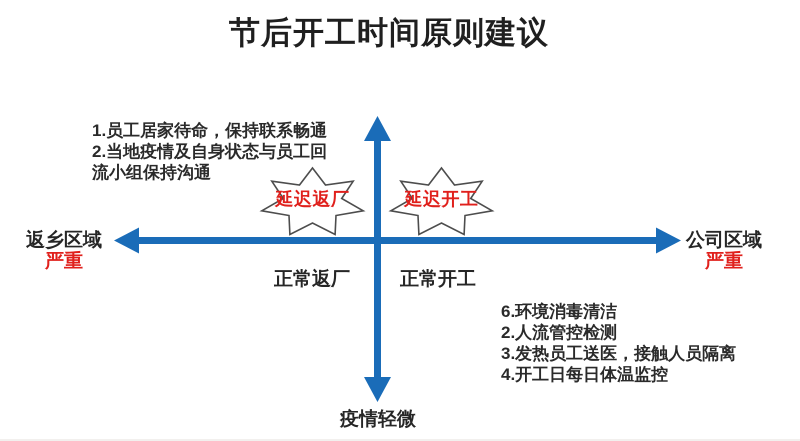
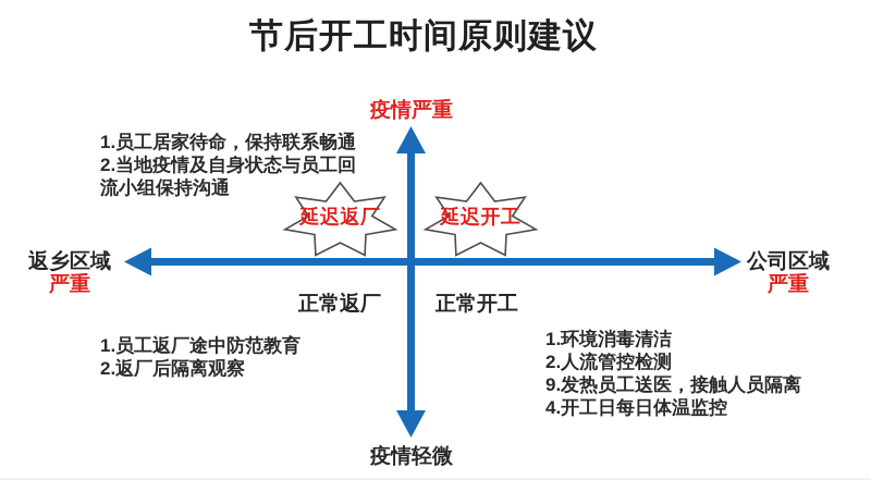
  节后开工时间原则建议
+ 疫情严重
  疫情轻微
  返乡区域
  严重
  公司区域
  严重
  1.员工居家待命，保持联系畅通
  2.当地疫情及自身状态与员工回流小组保持沟通
+ 1.员工返厂途中防范教育
+ 2.返厂后隔离观察
- 6.环境消毒清洁
+ 1.环境消毒清洁
  2.人流管控检测
- 3.发热员工送医，接触人员隔离
+ 9.发热员工送医，接触人员隔离
  4.开工日每日体温监控
  延迟返厂
  延迟开工
  正常返厂
  正常开工
